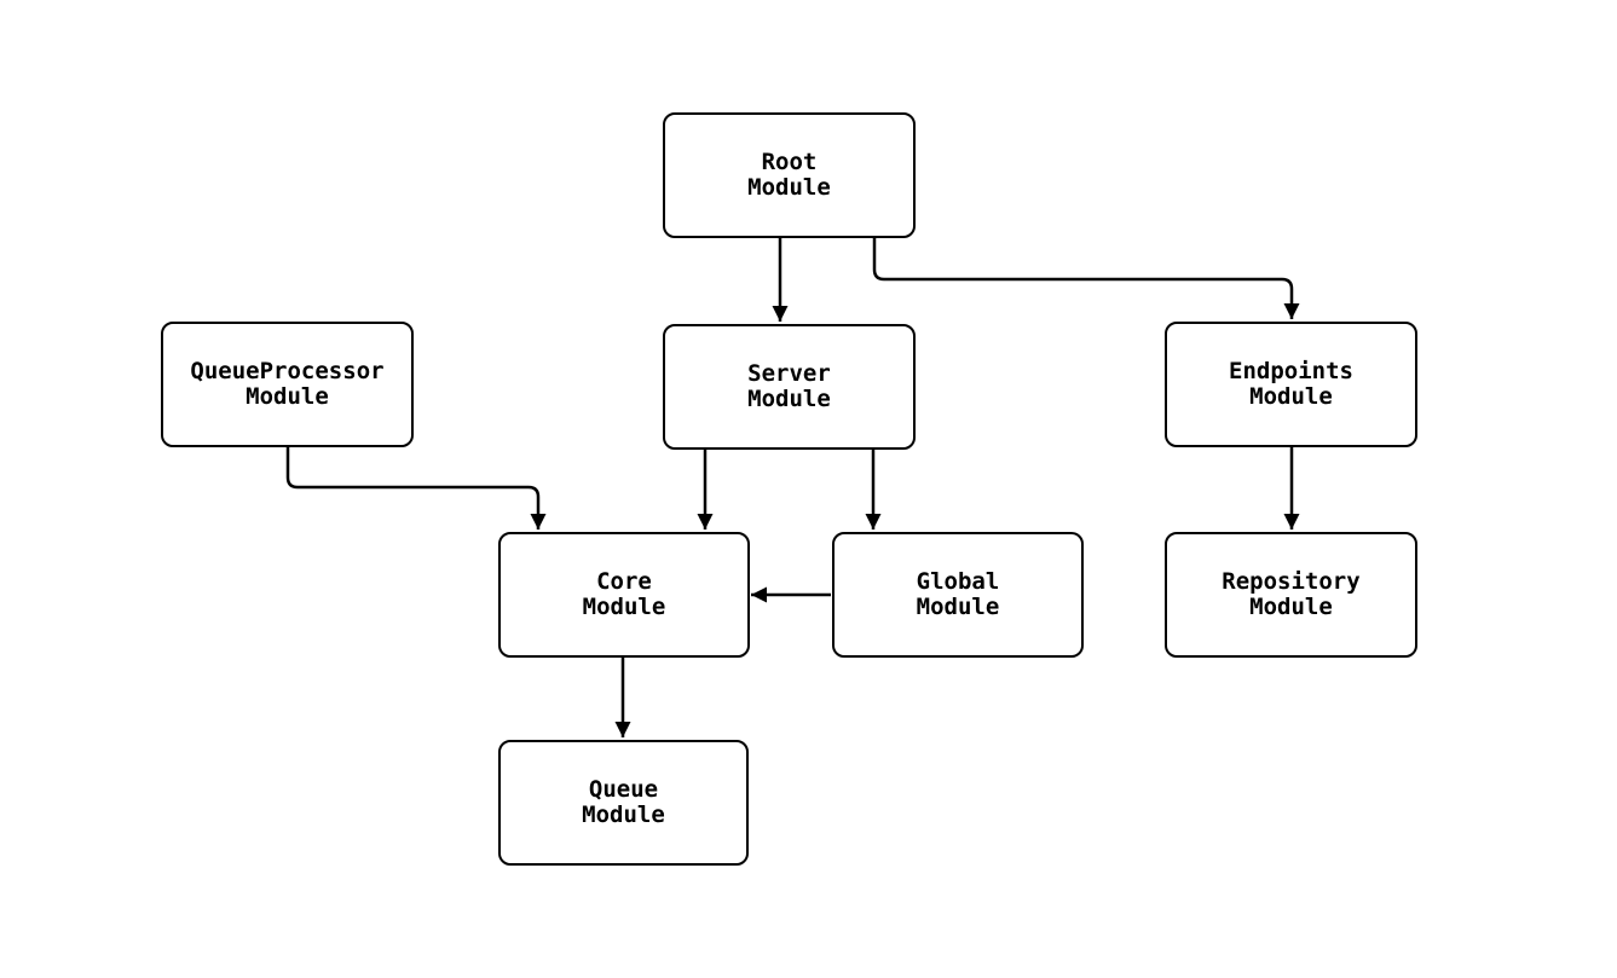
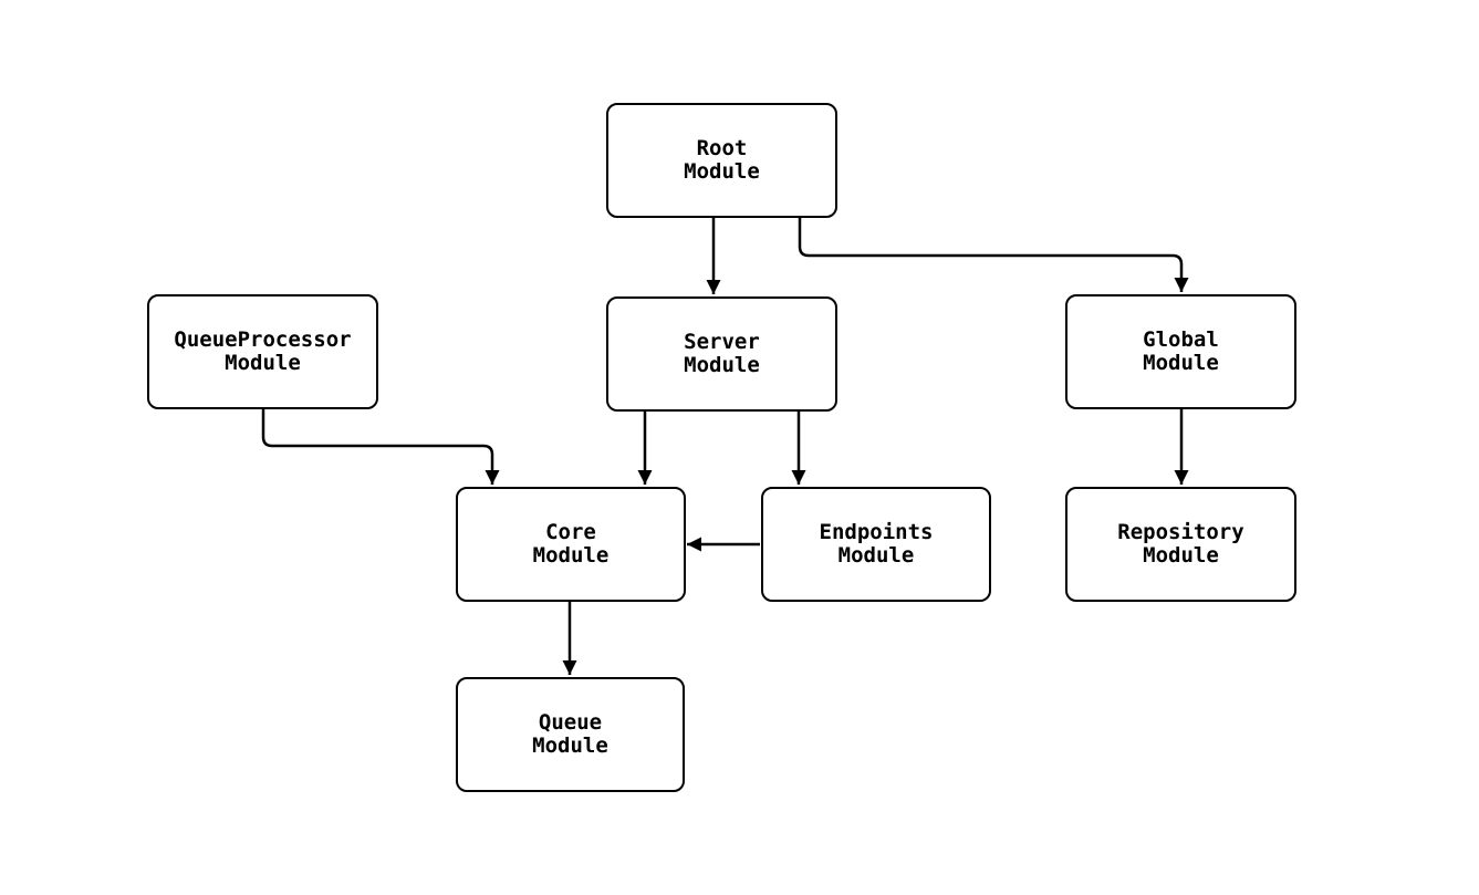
  Root
  Module
  QueueProcessor
  Module
  Server
  Module
- Endpoints
+ Global
  Module
  Core
  Module
- Global
+ Endpoints
  Module
  Repository
  Module
  Queue
  Module
